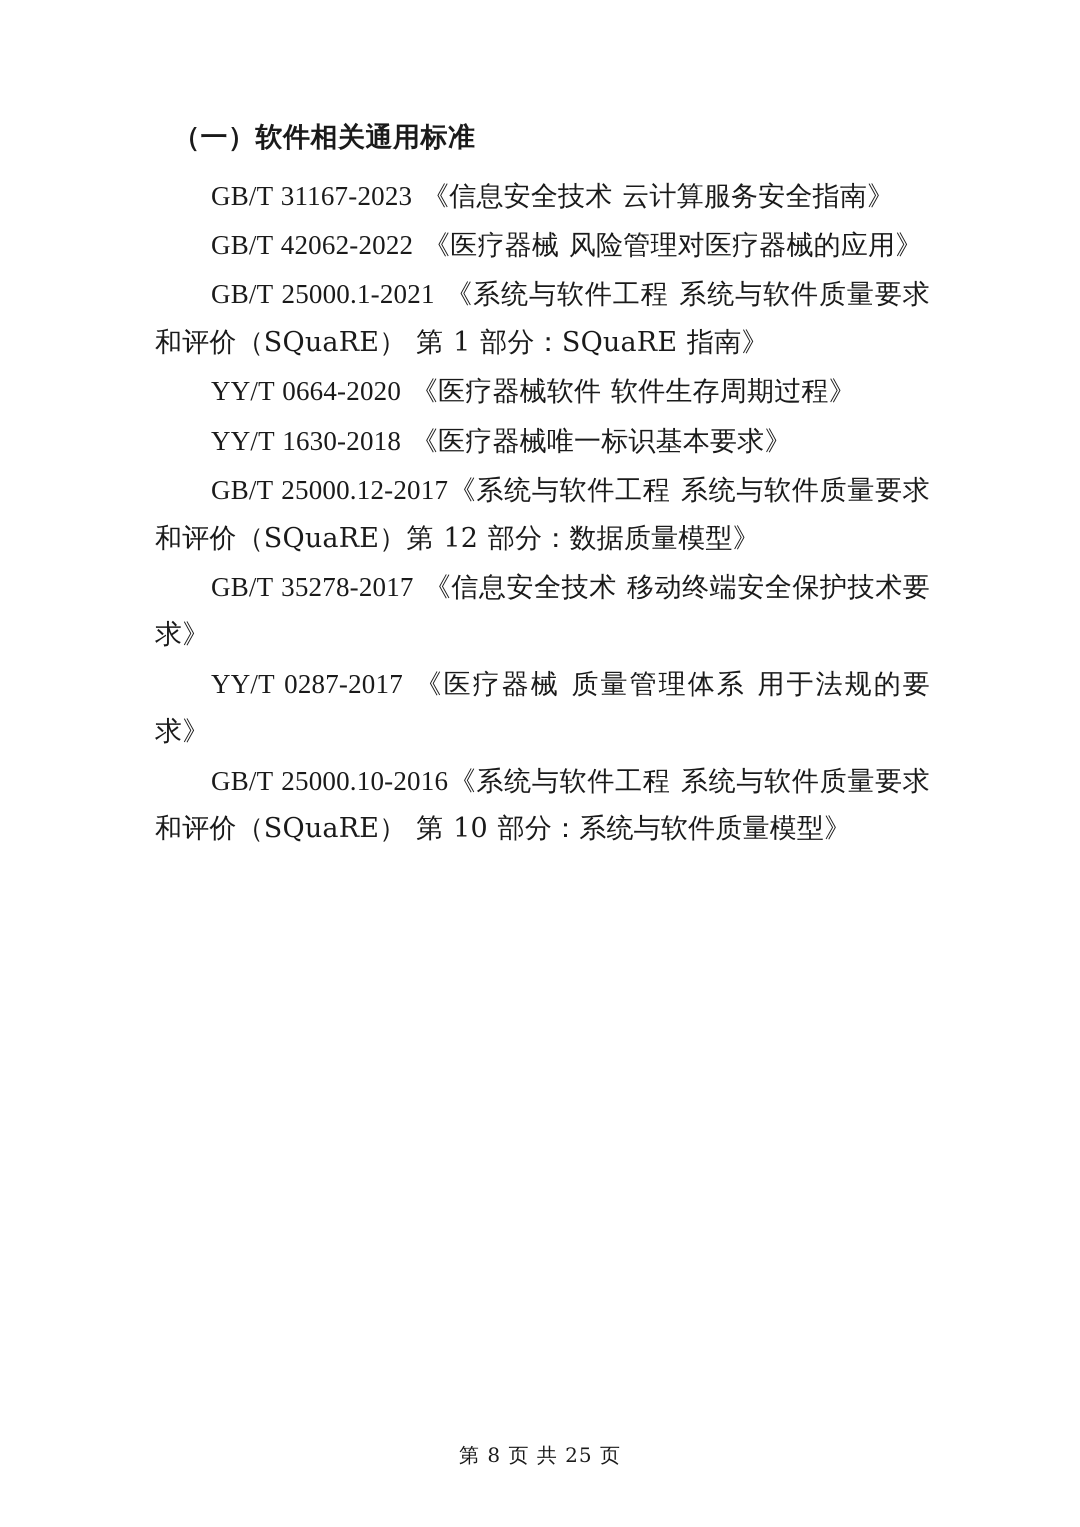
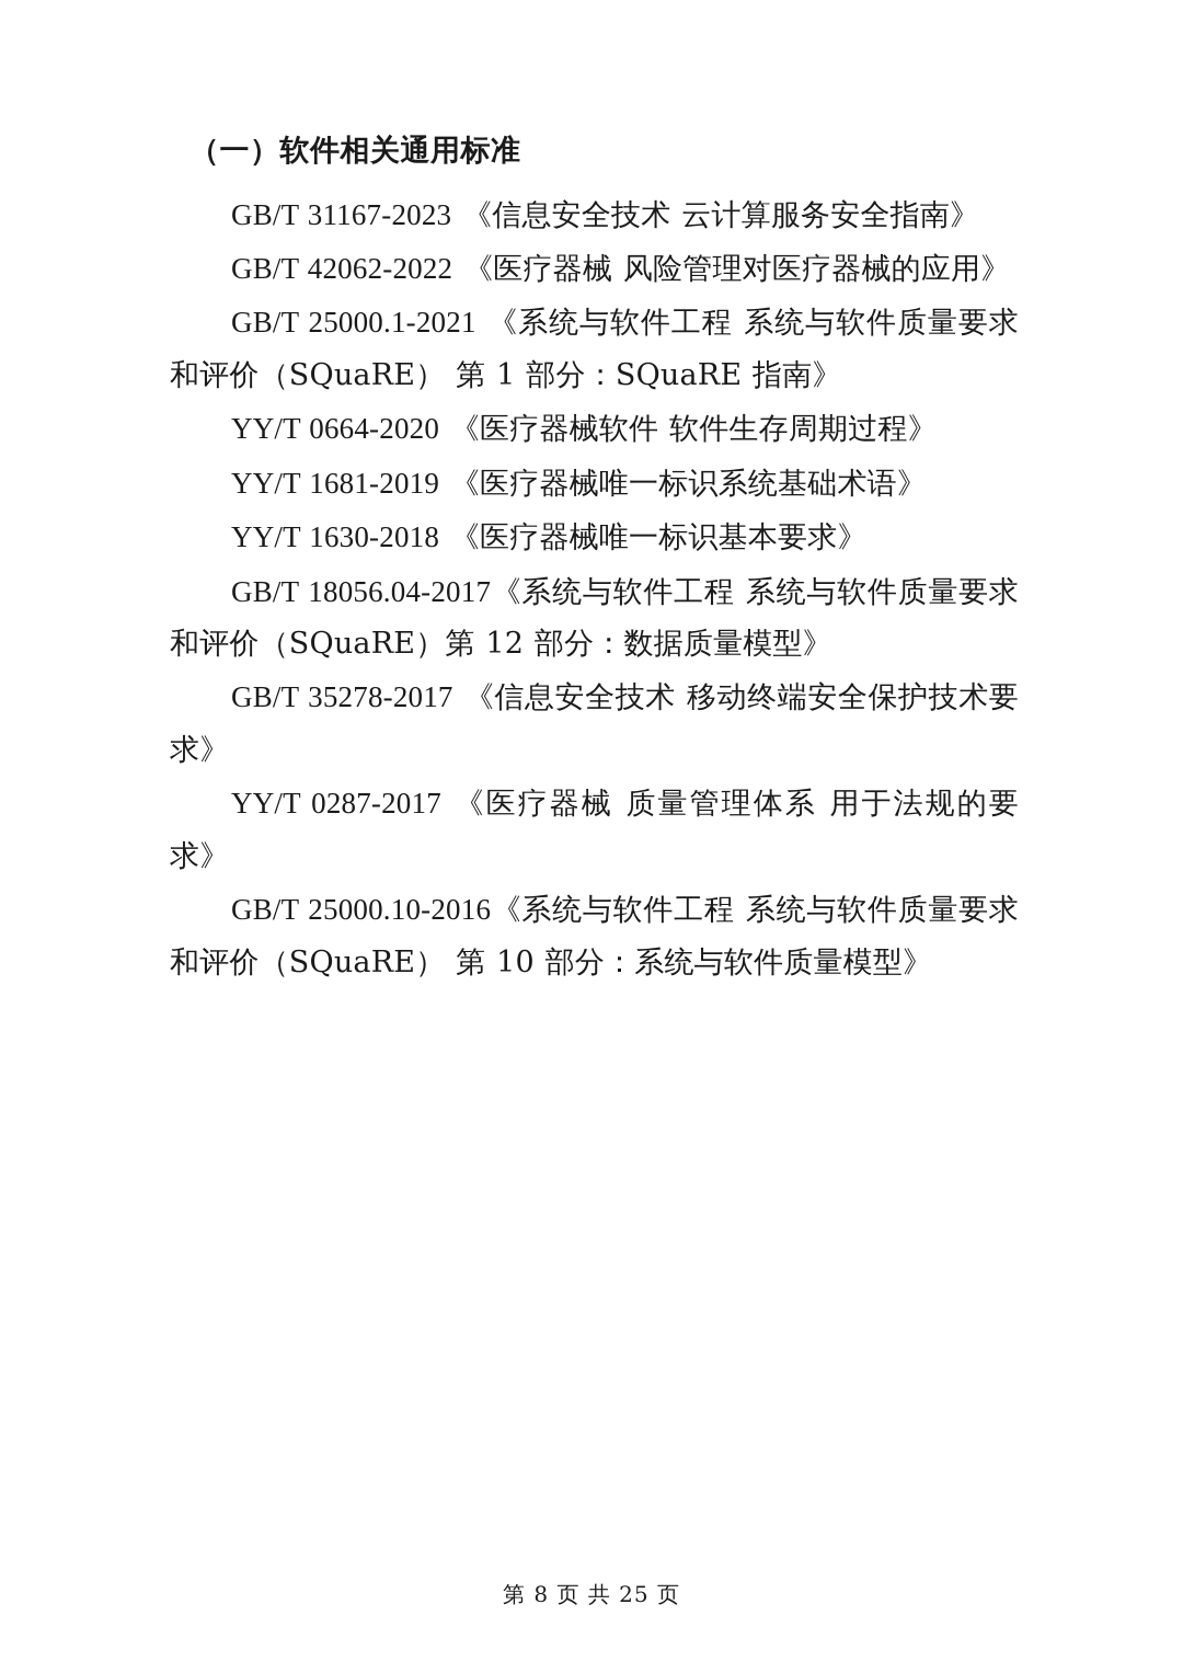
  （一）软件相关通用标准
  GB/T 31167-2023 《信息安全技术 云计算服务安全指南》
  GB/T 42062-2022 《医疗器械 风险管理对医疗器械的应用》
  GB/T 25000.1-2021 《系统与软件工程 系统与软件质量要求和评价（SQuaRE） 第 1 部分：SQuaRE 指南》
  YY/T 0664-2020 《医疗器械软件 软件生存周期过程》
+ YY/T 1681-2019 《医疗器械唯一标识系统基础术语》
  YY/T 1630-2018 《医疗器械唯一标识基本要求》
- GB/T 25000.12-2017《系统与软件工程 系统与软件质量要求和评价（SQuaRE）第 12 部分：数据质量模型》
+ GB/T 18056.04-2017《系统与软件工程 系统与软件质量要求和评价（SQuaRE）第 12 部分：数据质量模型》
  GB/T 35278-2017 《信息安全技术 移动终端安全保护技术要求》
  YY/T 0287-2017 《医疗器械 质量管理体系 用于法规的要求》
  GB/T 25000.10-2016《系统与软件工程 系统与软件质量要求和评价（SQuaRE） 第 10 部分：系统与软件质量模型》
  第 8 页 共 25 页
